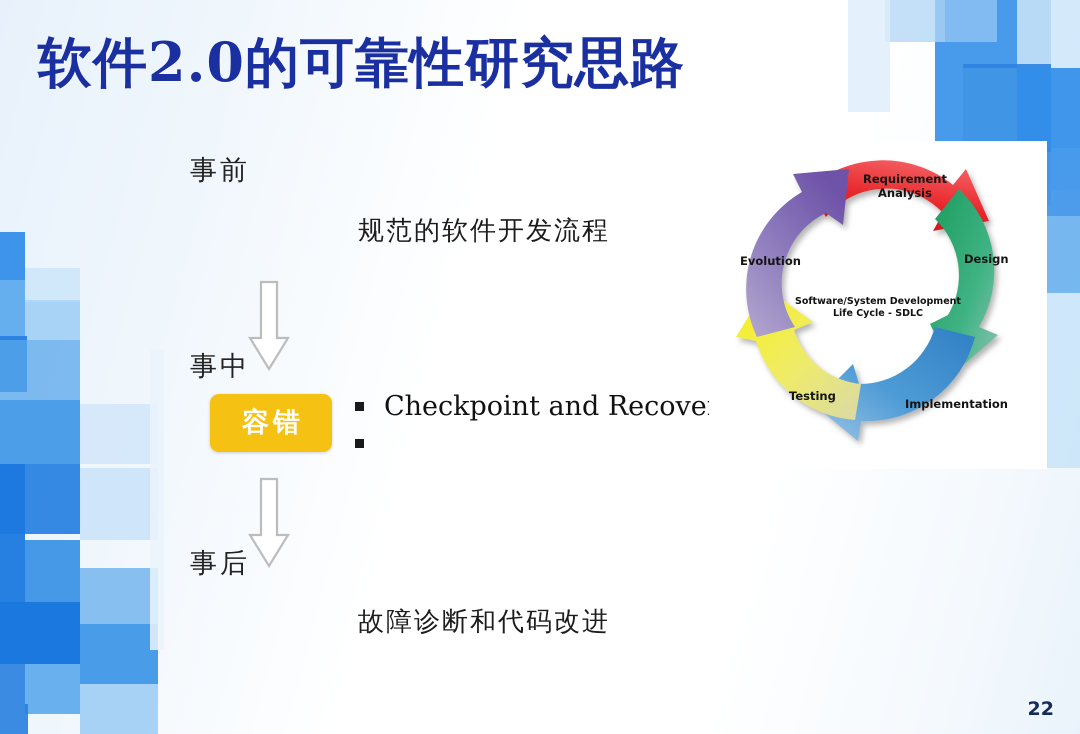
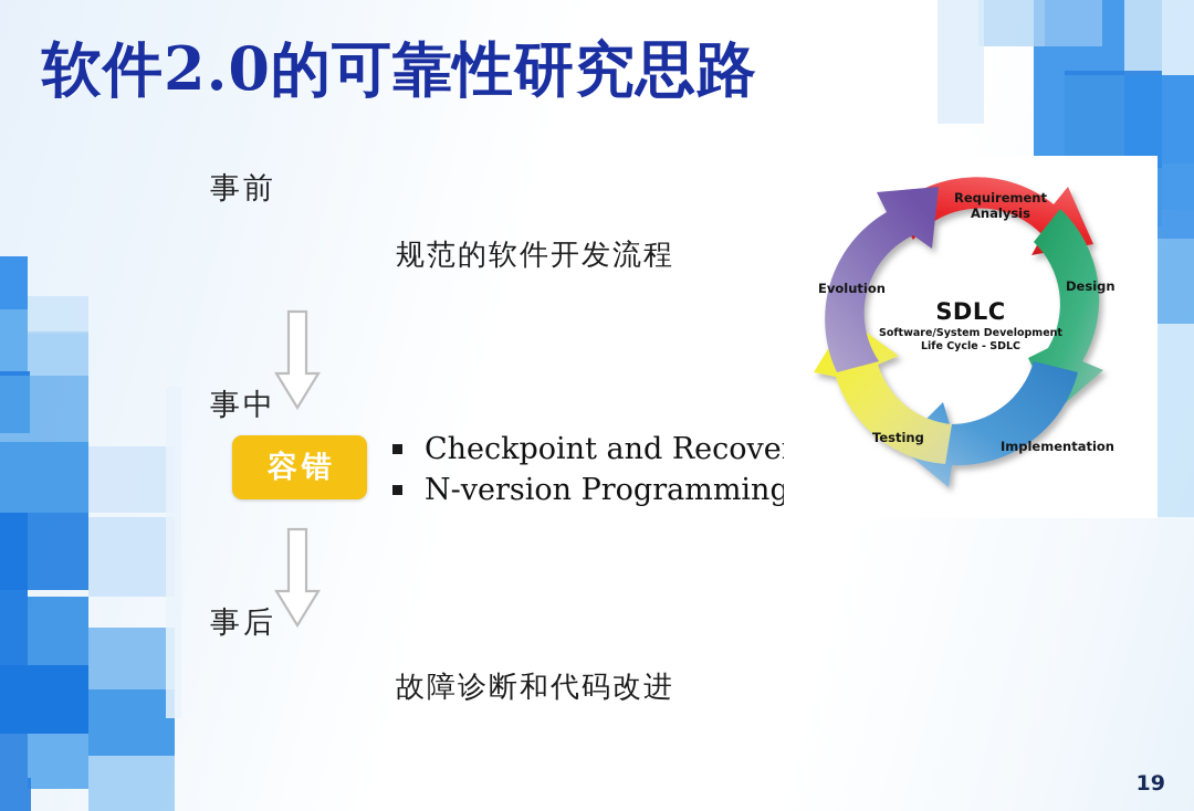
  软件2.0的可靠性研究思路
  事前
  规范的软件开发流程
  事中
  容错
  Checkpoint and Recove
+ N-version Programming
  事后
  故障诊断和代码改进
+ SDLC
  Software/System Development
  Life Cycle - SDLC
  Requirement
  Analysis
  Design
  Implementation
  Testing
  Evolution
- 22
+ 19
